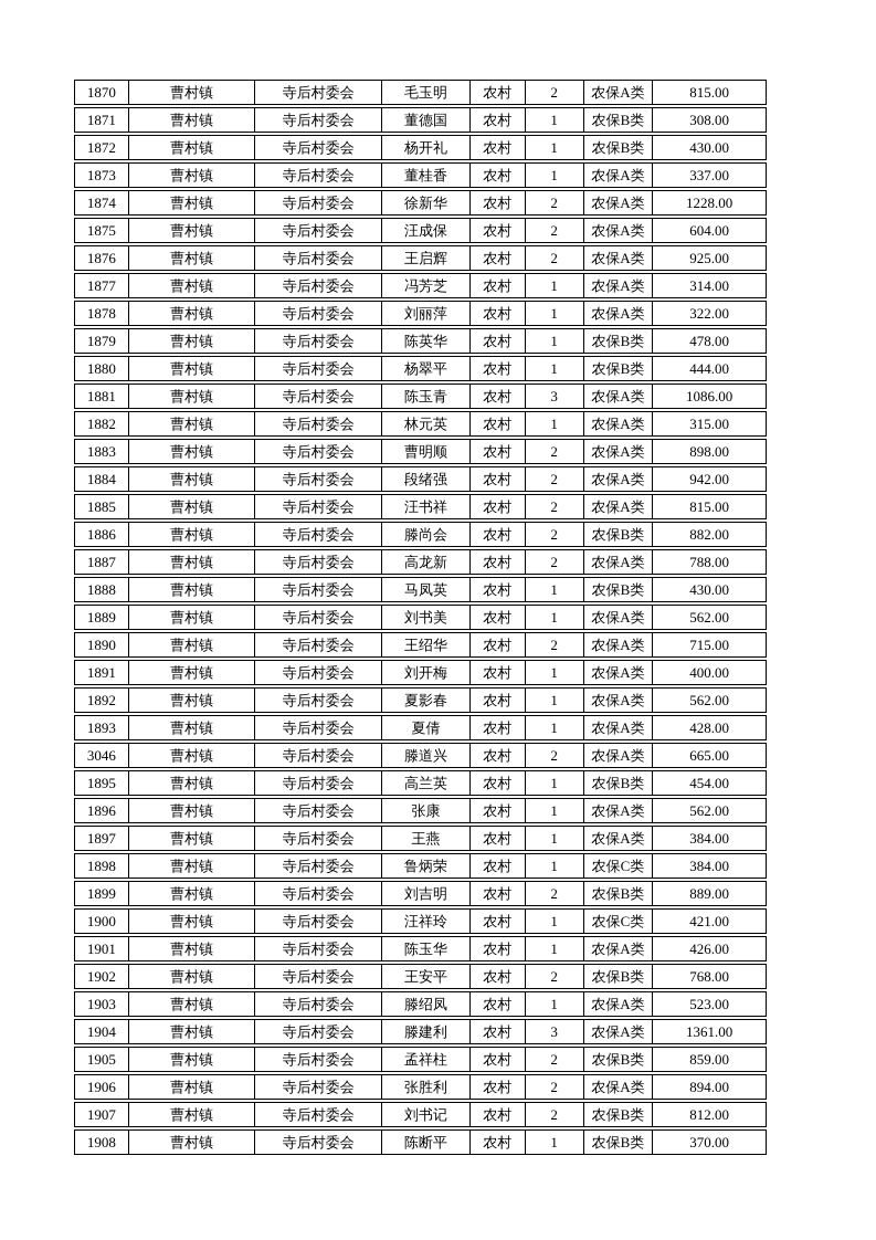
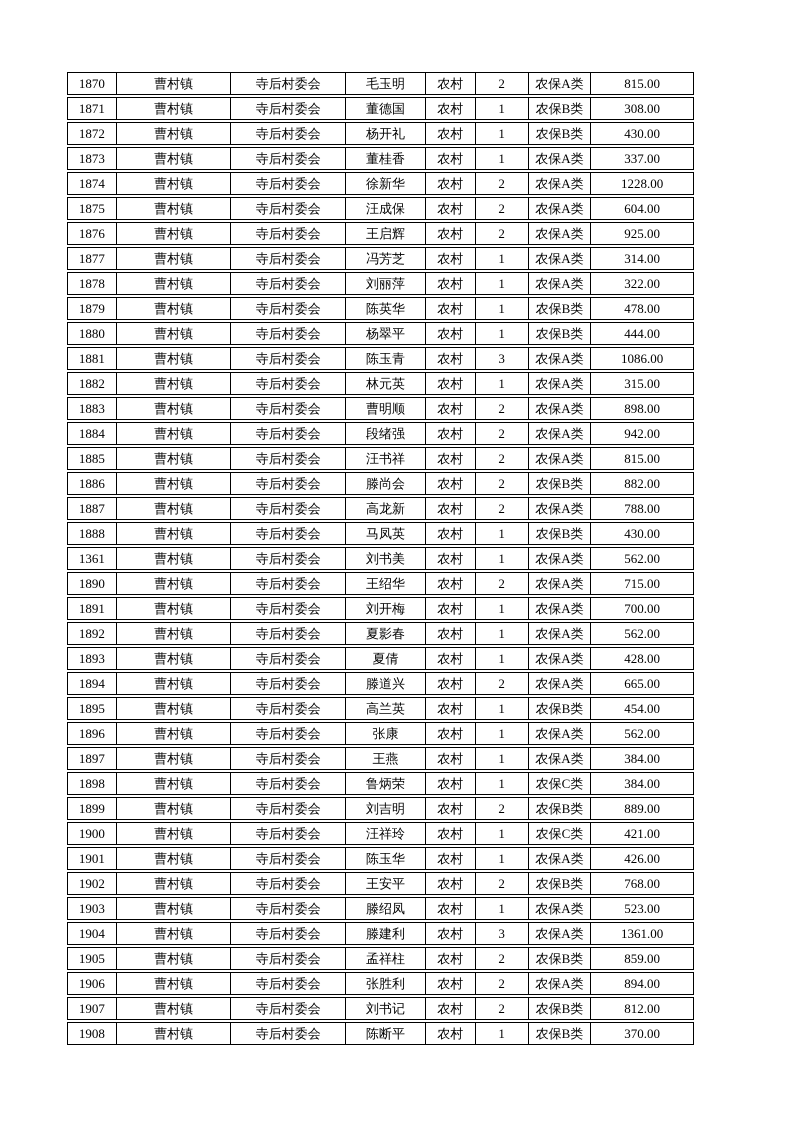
  1870
  曹村镇
  寺后村委会
  毛玉明
  农村
  2
  农保A类
  815.00
  1871
  曹村镇
  寺后村委会
  董德国
  农村
  1
  农保B类
  308.00
  1872
  曹村镇
  寺后村委会
  杨开礼
  农村
  1
  农保B类
  430.00
  1873
  曹村镇
  寺后村委会
  董桂香
  农村
  1
  农保A类
  337.00
  1874
  曹村镇
  寺后村委会
  徐新华
  农村
  2
  农保A类
  1228.00
  1875
  曹村镇
  寺后村委会
  汪成保
  农村
  2
  农保A类
  604.00
  1876
  曹村镇
  寺后村委会
  王启辉
  农村
  2
  农保A类
  925.00
  1877
  曹村镇
  寺后村委会
  冯芳芝
  农村
  1
  农保A类
  314.00
  1878
  曹村镇
  寺后村委会
  刘丽萍
  农村
  1
  农保A类
  322.00
  1879
  曹村镇
  寺后村委会
  陈英华
  农村
  1
  农保B类
  478.00
  1880
  曹村镇
  寺后村委会
  杨翠平
  农村
  1
  农保B类
  444.00
  1881
  曹村镇
  寺后村委会
  陈玉青
  农村
  3
  农保A类
  1086.00
  1882
  曹村镇
  寺后村委会
  林元英
  农村
  1
  农保A类
  315.00
  1883
  曹村镇
  寺后村委会
  曹明顺
  农村
  2
  农保A类
  898.00
  1884
  曹村镇
  寺后村委会
  段绪强
  农村
  2
  农保A类
  942.00
  1885
  曹村镇
  寺后村委会
  汪书祥
  农村
  2
  农保A类
  815.00
  1886
  曹村镇
  寺后村委会
  滕尚会
  农村
  2
  农保B类
  882.00
  1887
  曹村镇
  寺后村委会
  高龙新
  农村
  2
  农保A类
  788.00
  1888
  曹村镇
  寺后村委会
  马凤英
  农村
  1
  农保B类
  430.00
- 1889
+ 1361
  曹村镇
  寺后村委会
  刘书美
  农村
  1
  农保A类
  562.00
  1890
  曹村镇
  寺后村委会
  王绍华
  农村
  2
  农保A类
  715.00
  1891
  曹村镇
  寺后村委会
  刘开梅
  农村
  1
  农保A类
- 400.00
+ 700.00
  1892
  曹村镇
  寺后村委会
  夏影春
  农村
  1
  农保A类
  562.00
  1893
  曹村镇
  寺后村委会
  夏倩
  农村
  1
  农保A类
  428.00
- 3046
+ 1894
  曹村镇
  寺后村委会
  滕道兴
  农村
  2
  农保A类
  665.00
  1895
  曹村镇
  寺后村委会
  高兰英
  农村
  1
  农保B类
  454.00
  1896
  曹村镇
  寺后村委会
  张康
  农村
  1
  农保A类
  562.00
  1897
  曹村镇
  寺后村委会
  王燕
  农村
  1
  农保A类
  384.00
  1898
  曹村镇
  寺后村委会
  鲁炳荣
  农村
  1
  农保C类
  384.00
  1899
  曹村镇
  寺后村委会
  刘吉明
  农村
  2
  农保B类
  889.00
  1900
  曹村镇
  寺后村委会
  汪祥玲
  农村
  1
  农保C类
  421.00
  1901
  曹村镇
  寺后村委会
  陈玉华
  农村
  1
  农保A类
  426.00
  1902
  曹村镇
  寺后村委会
  王安平
  农村
  2
  农保B类
  768.00
  1903
  曹村镇
  寺后村委会
  滕绍凤
  农村
  1
  农保A类
  523.00
  1904
  曹村镇
  寺后村委会
  滕建利
  农村
  3
  农保A类
  1361.00
  1905
  曹村镇
  寺后村委会
  孟祥柱
  农村
  2
  农保B类
  859.00
  1906
  曹村镇
  寺后村委会
  张胜利
  农村
  2
  农保A类
  894.00
  1907
  曹村镇
  寺后村委会
  刘书记
  农村
  2
  农保B类
  812.00
  1908
  曹村镇
  寺后村委会
  陈断平
  农村
  1
  农保B类
  370.00
